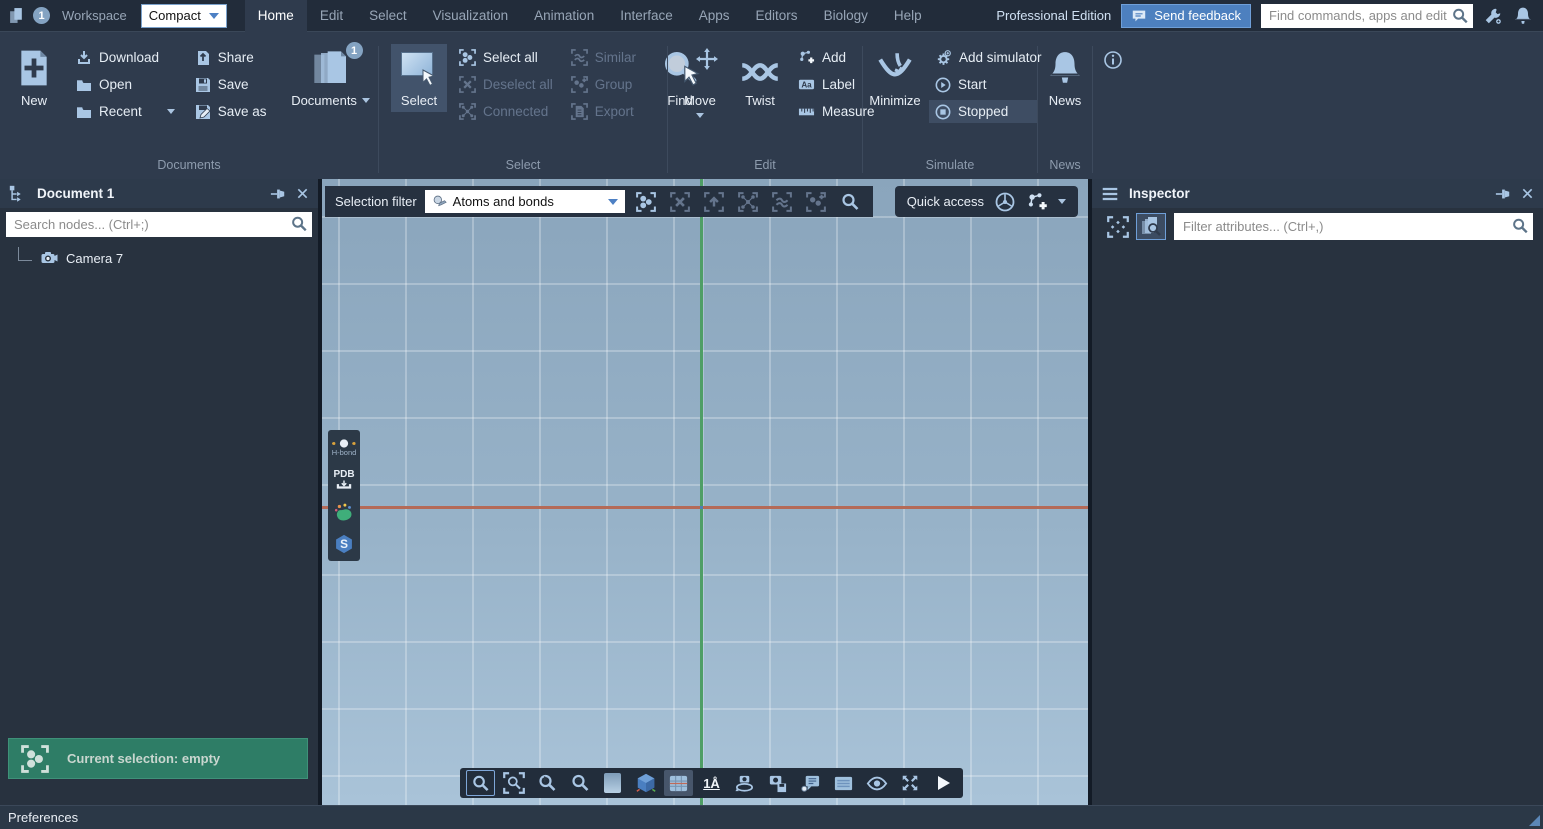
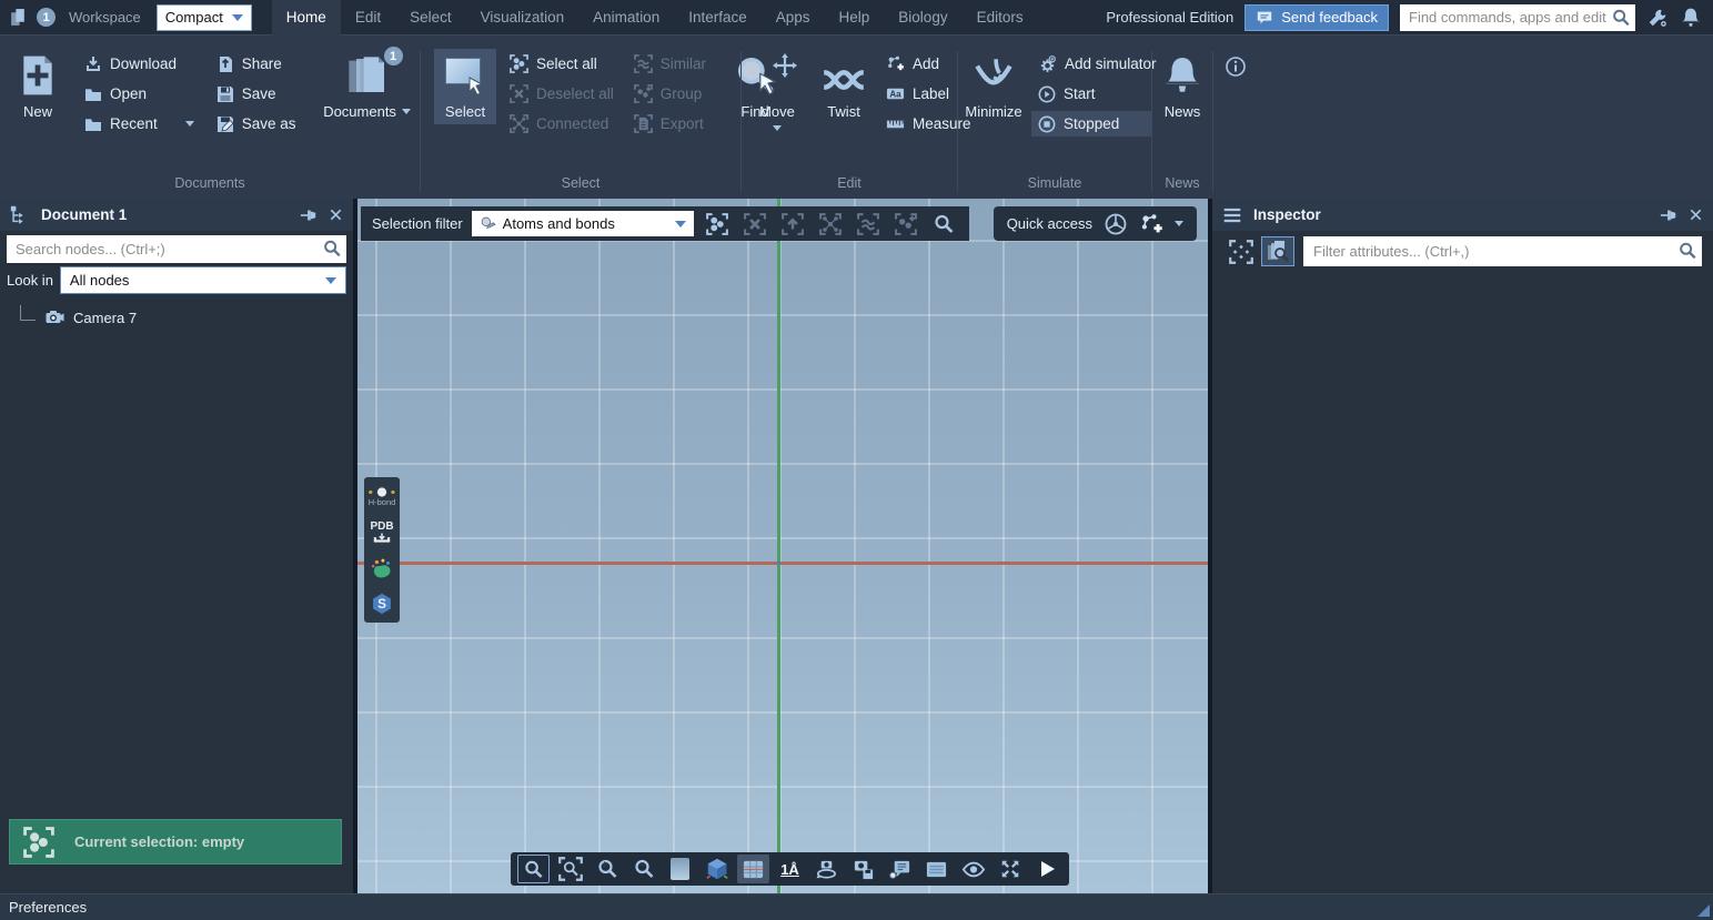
  1
  Workspace
  Compact
  Home
  Edit
  Select
  Visualization
  Animation
  Interface
  Apps
- Editors
+ Help
  Biology
- Help
+ Editors
  Professional Edition
  Send feedback
  Find commands, apps and edit
  New
  Download
  Open
  Recent
  Share
  Save
  Save as
  1
  Documents
  Documents
  Select
  Select all
  Deselect all
  Connected
  Similar
  Group
  Export
  Find
  Select
  Move
  Twist
  Add
  Label
  Measure
  Edit
  Minimize
  Add simulator
  Start
  Stopped
  Simulate
  News
  News
  Document 1
  Search nodes... (Ctrl+;)
+ Look in
+ All nodes
  Camera 7
  Current selection: empty
  Selection filter
  Atoms and bonds
  Quick access
  H-bond
  PDB
  +
  −
  1Å
  Inspector
  Filter attributes... (Ctrl+,)
  Preferences
